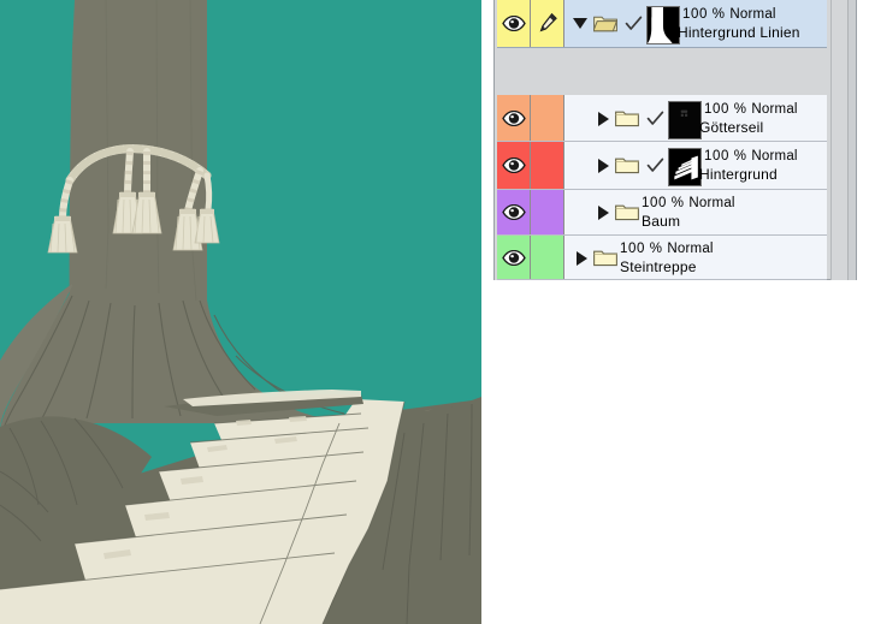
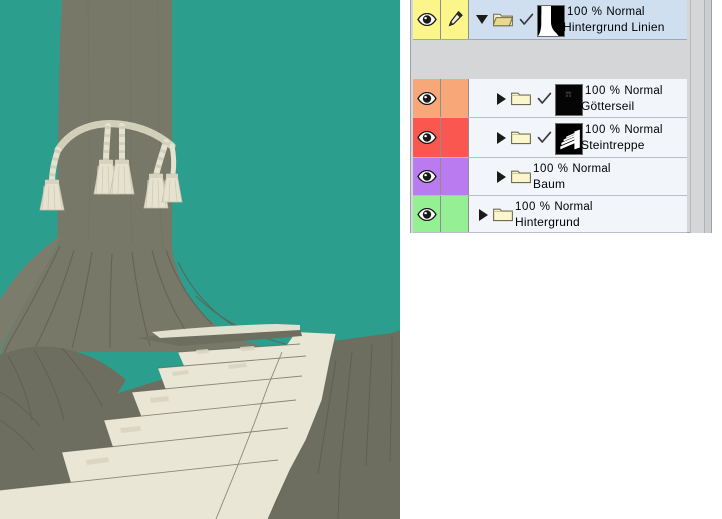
  100 % Normal
  Hintergrund Linien
  100 % Normal
  Götterseil
  100 % Normal
- Hintergrund
+ Steintreppe
  100 % Normal
  Baum
  100 % Normal
- Steintreppe
+ Hintergrund
